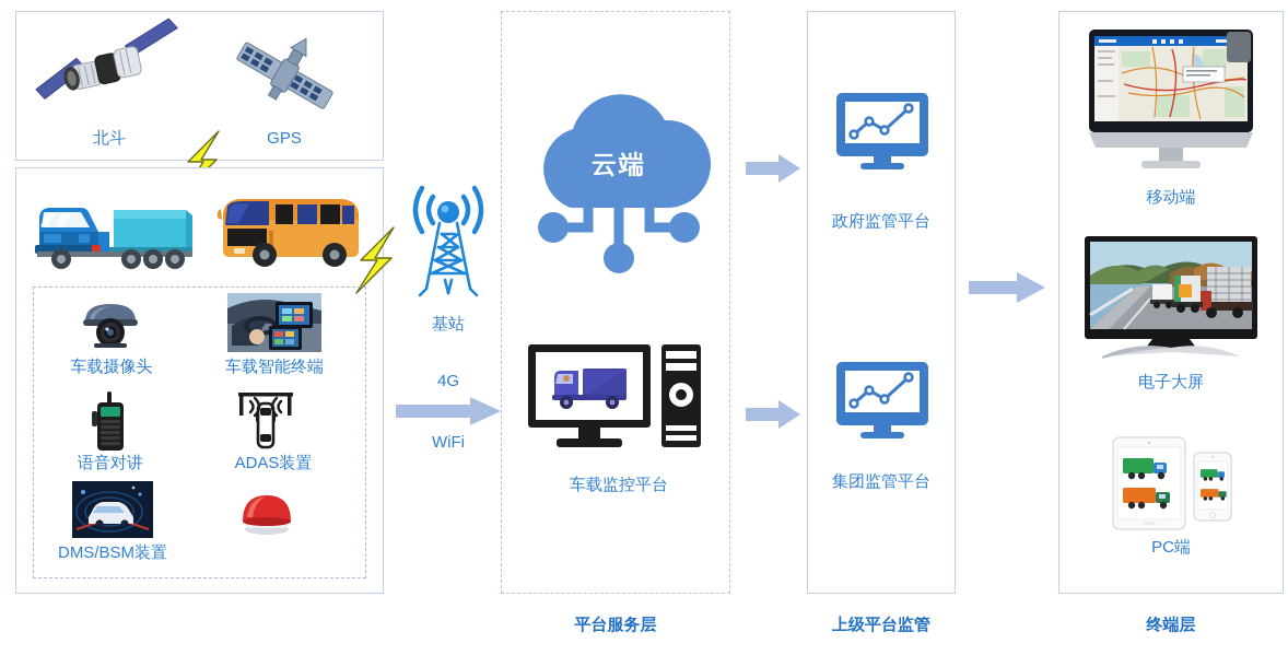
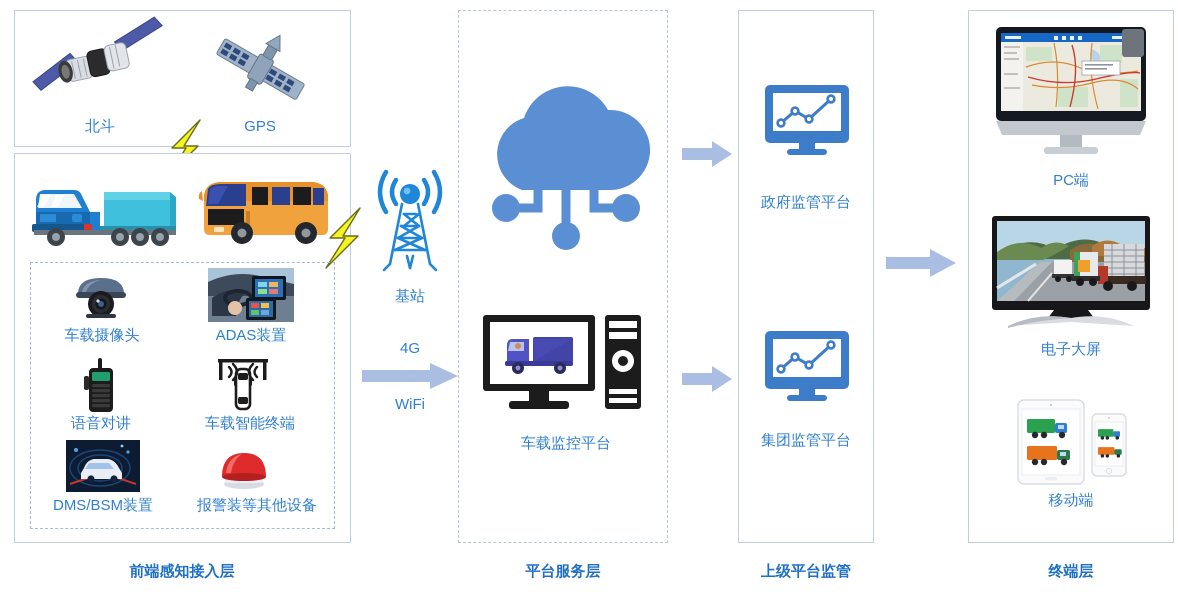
  北斗
  GPS
  车载摄像头
- 车载智能终端
+ ADAS装置
  语音对讲
- ADAS装置
+ 车载智能终端
  DMS/BSM装置
+ 报警装等其他设备
  基站
  4G
  WiFi
- 云端
  车载监控平台
  政府监管平台
  集团监管平台
- 移动端
+ PC端
  电子大屏
- PC端
+ 移动端
+ 前端感知接入层
  平台服务层
  上级平台监管
  终端层
